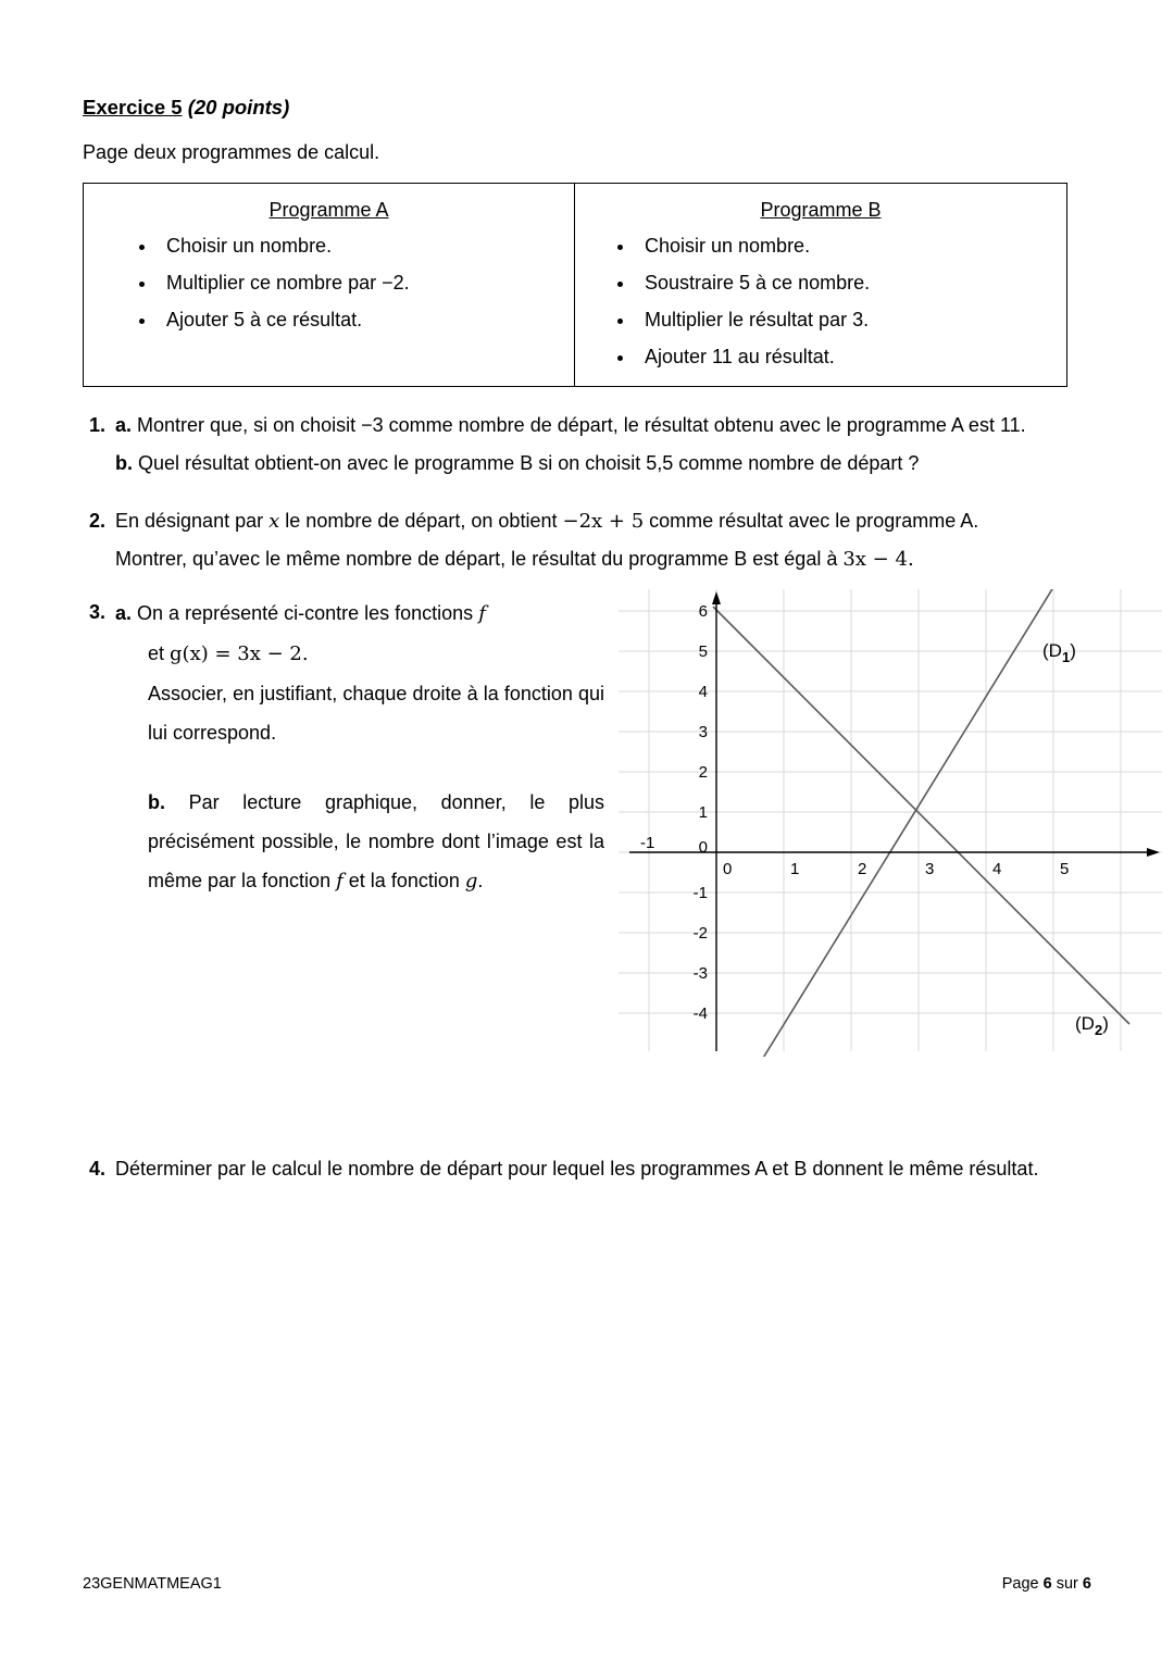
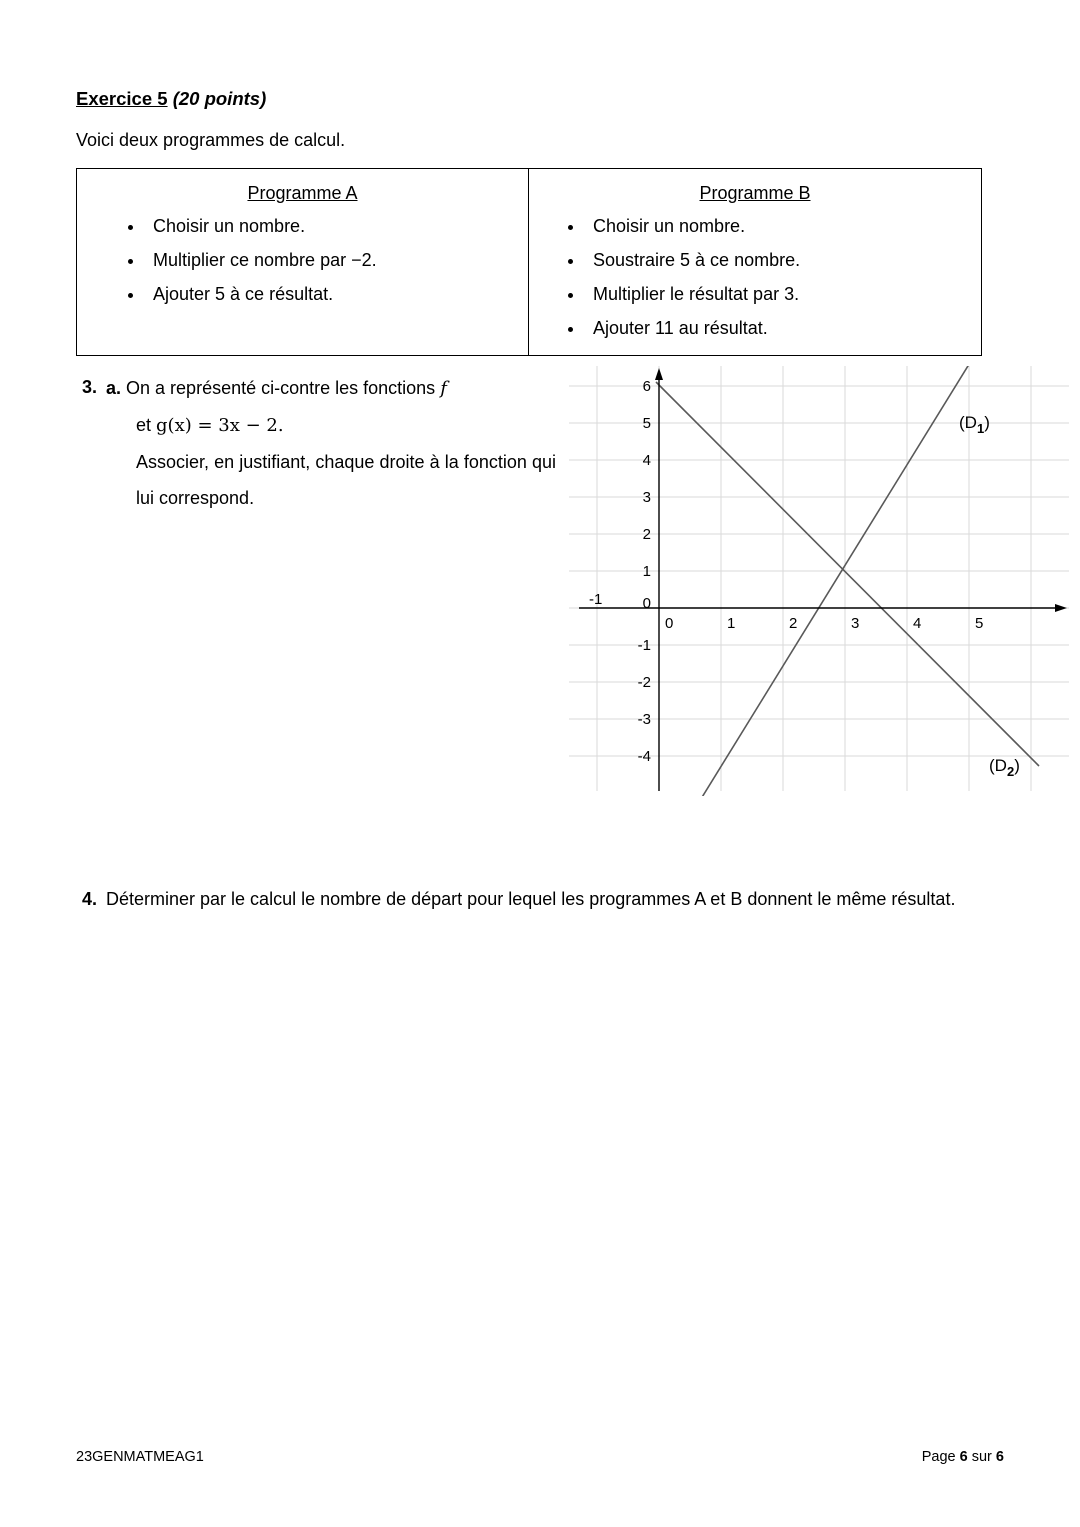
  Exercice 5 (20 points)
- Page deux programmes de calcul.
+ Voici deux programmes de calcul.
  Programme A
  Choisir un nombre.
  Multiplier ce nombre par −2.
  Ajouter 5 à ce résultat.
  Programme B
  Choisir un nombre.
  Soustraire 5 à ce nombre.
  Multiplier le résultat par 3.
  Ajouter 11 au résultat.
- 1.
- a. Montrer que, si on choisit −3 comme nombre de départ, le résultat obtenu avec le programme A est 11.
- b. Quel résultat obtient-on avec le programme B si on choisit 5,5 comme nombre de départ ?
- 2.
- En désignant par x le nombre de départ, on obtient −2x + 5 comme résultat avec le programme A.
- Montrer, qu’avec le même nombre de départ, le résultat du programme B est égal à 3x − 4.
  3.
  a. On a représenté ci-contre les fonctions f
  et g(x) = 3x − 2.
  Associer, en justifiant, chaque droite à la fonction qui lui correspond.
- b. Par lecture graphique, donner, le plus précisément possible, le nombre dont l’image est la même par la fonction f et la fonction g.
  -1
  0
  1
  2
  3
  4
  5
  6
  5
  4
  3
  2
  1
  0
  -1
  -2
  -3
  -4
  (D1)
  (D2)
  4.
  Déterminer par le calcul le nombre de départ pour lequel les programmes A et B donnent le même résultat.
  23GENMATMEAG1
  Page 6 sur 6
